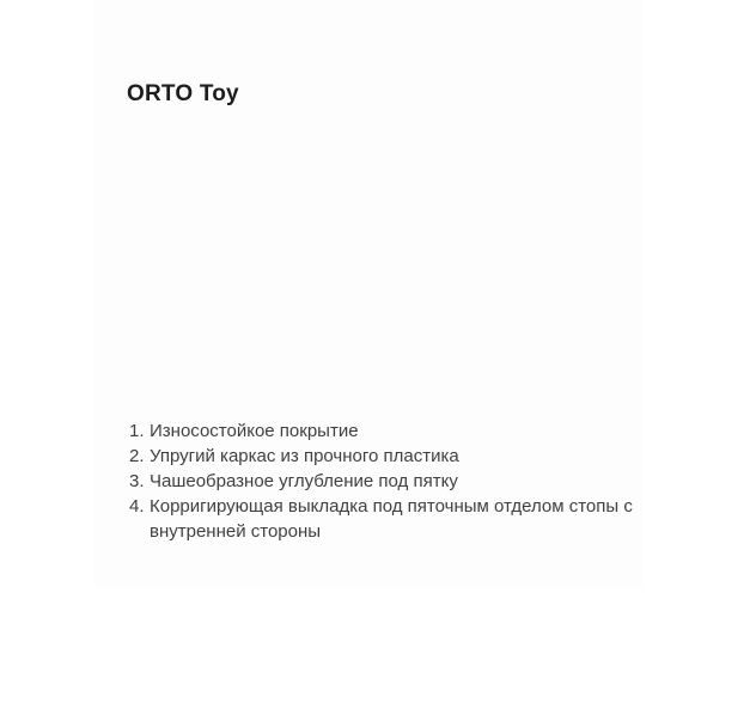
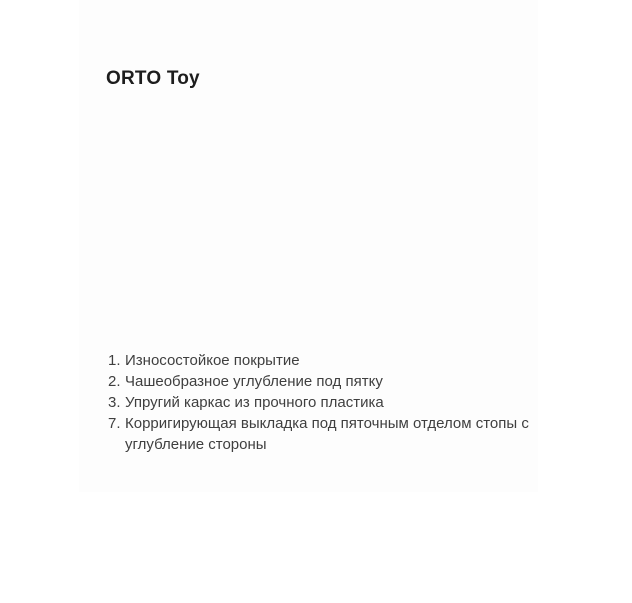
  ORTO Toy
  1.
  Износостойкое покрытие
  2.
- Упругий каркас из прочного пластика
+ Чашеобразное углубление под пятку
  3.
- Чашеобразное углубление под пятку
+ Упругий каркас из прочного пластика
- 4.
+ 7.
- Корригирующая выкладка под пяточным отделом стопы с внутренней стороны
+ Корригирующая выкладка под пяточным отделом стопы с углубление стороны
